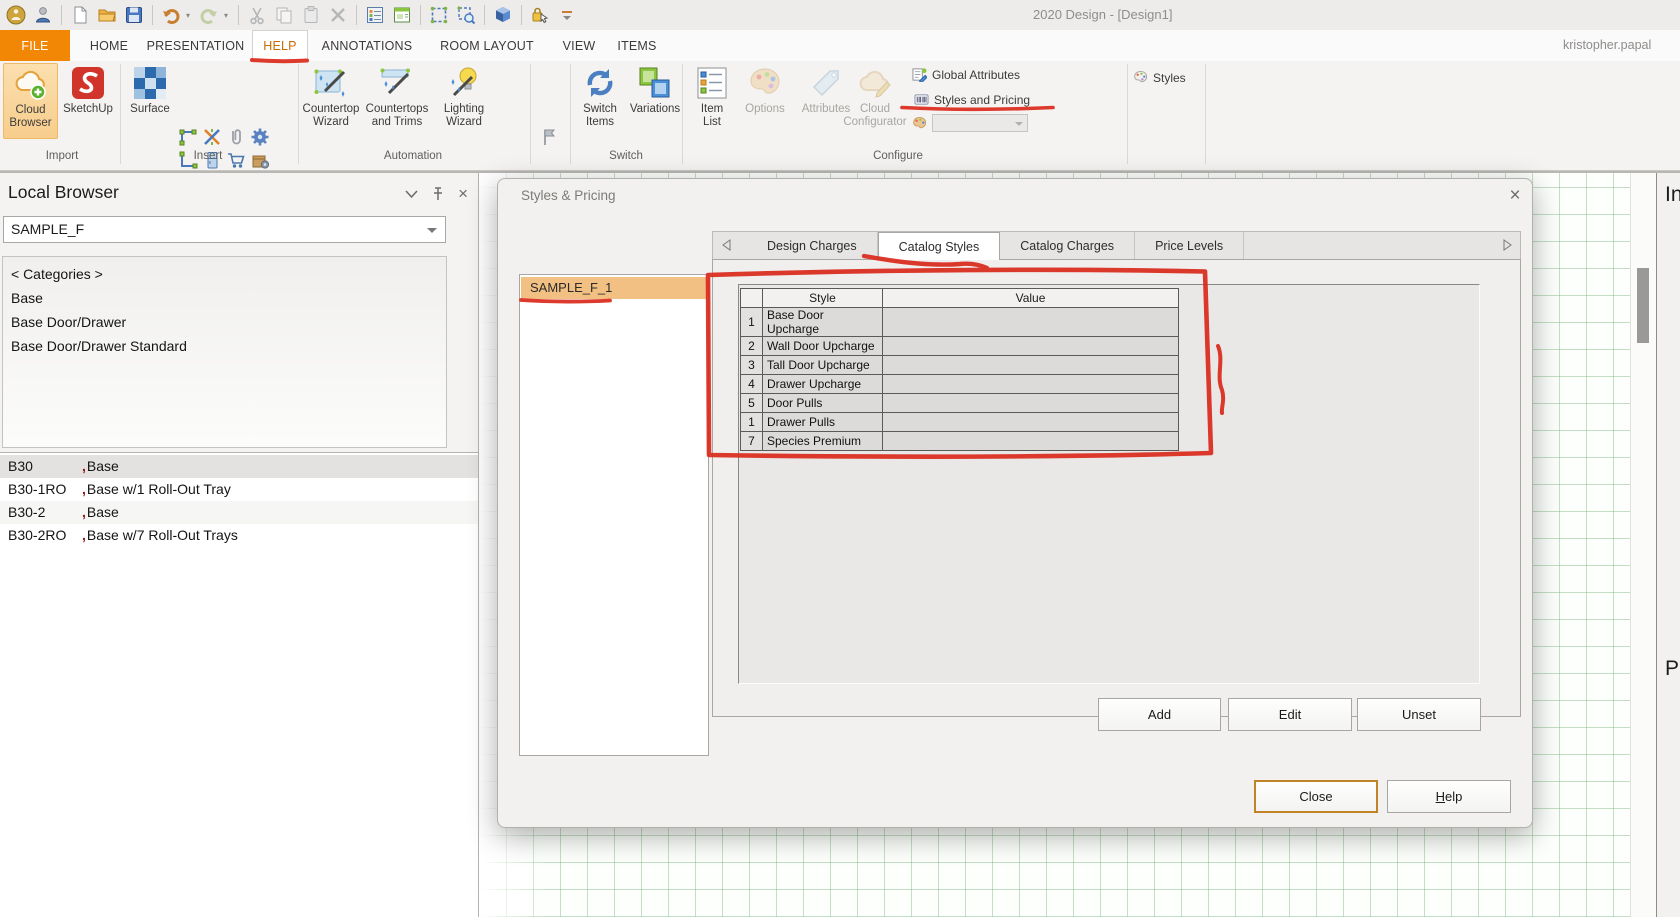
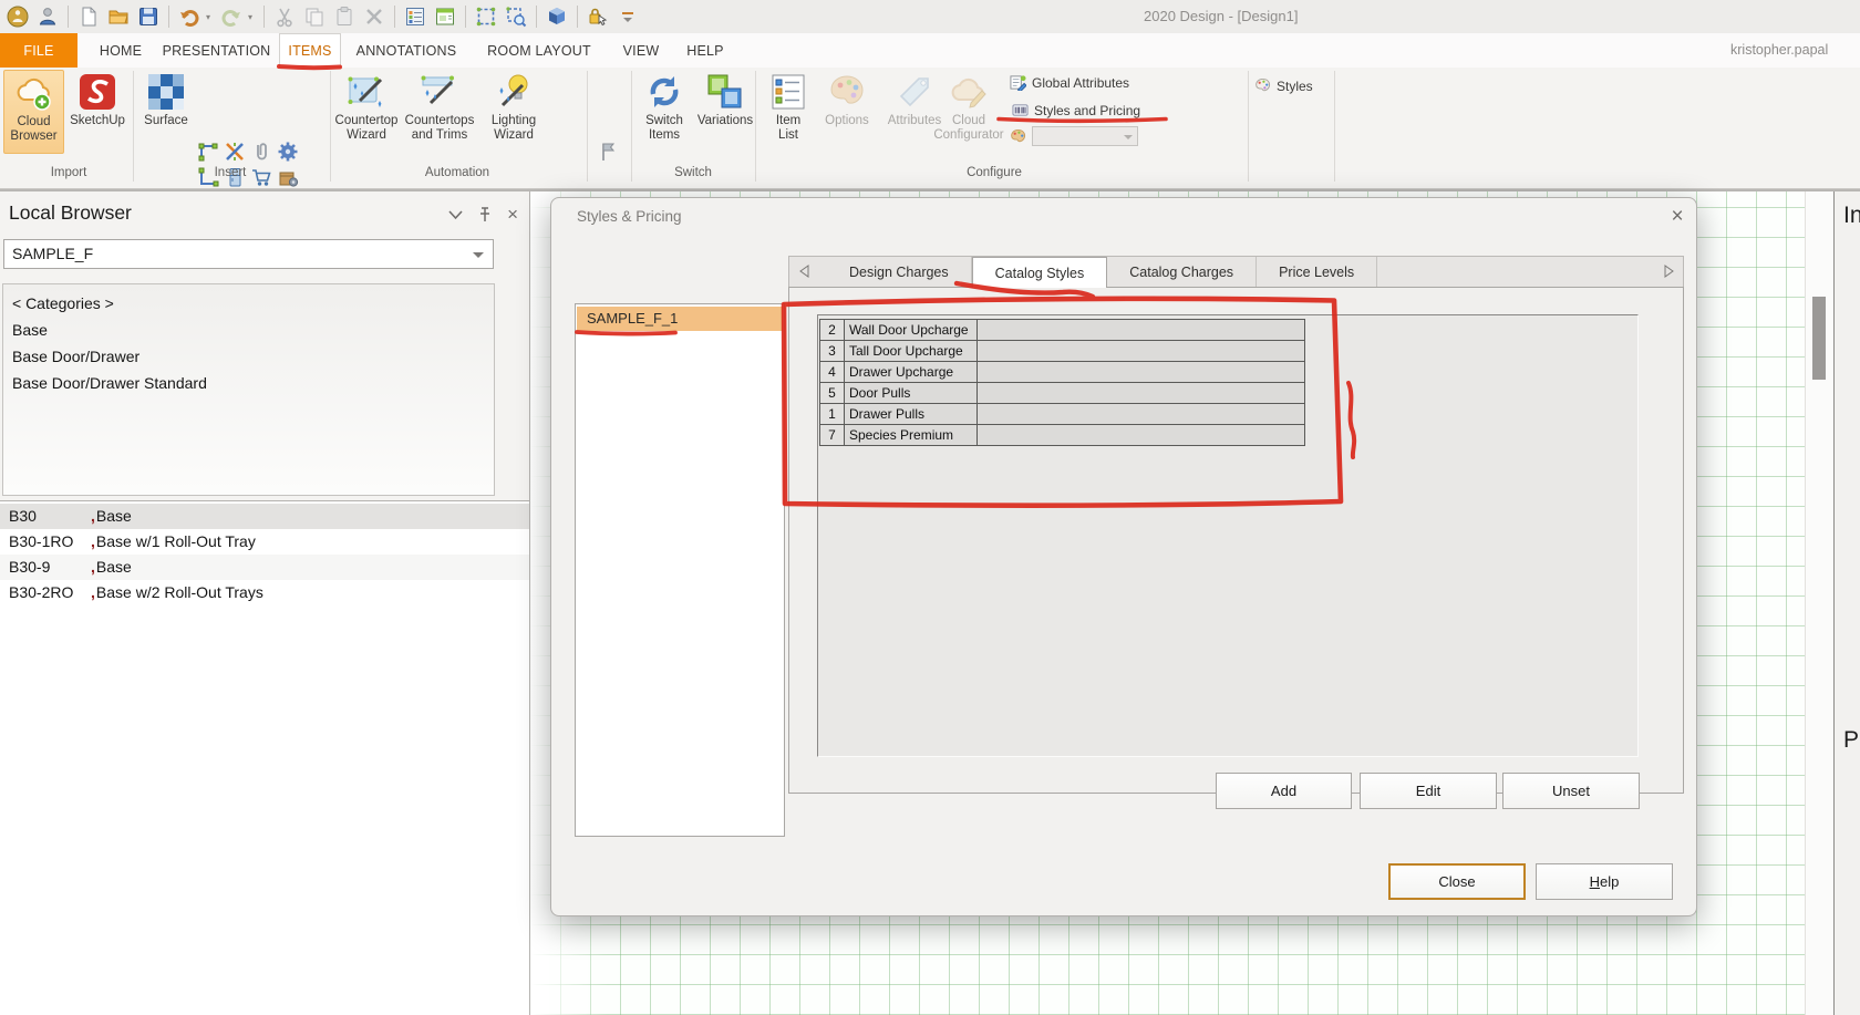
  ▾
  ▾
  2020 Design - [Design1]
  FILE
  HOME
  PRESENTATION
- HELP
+ ITEMS
  ANNOTATIONS
  ROOM LAYOUT
  VIEW
- ITEMS
+ HELP
  kristopher.papal
  Cloud Browser
  SketchUp
  Import
  Surface
  Insert
  Countertop Wizard
  Countertops and Trims
  Lighting Wizard
  Automation
  Switch Items
  Variations
  Switch
  Item List
  Options
  Attributes
  Cloud Configurator
  Global Attributes
  Styles and Pricing
  Configure
  Styles
  In
  P
  Local Browser
  ×
  SAMPLE_F
  < Categories >
  Base
  Base Door/Drawer
  Base Door/Drawer Standard
  B30
  ,
  Base
  B30-1RO
  ,
  Base w/1 Roll-Out Tray
- B30-2
+ B30-9
  ,
  Base
  B30-2RO
  ,
- Base w/7 Roll-Out Trays
+ Base w/2 Roll-Out Trays
  Styles & Pricing
  ×
  Design Charges
  Catalog Styles
  Catalog Charges
  Price Levels
- 	Style	Value
- 1	Base Door Upcharge
  2	Wall Door Upcharge
  3	Tall Door Upcharge
  4	Drawer Upcharge
  5	Door Pulls
  1	Drawer Pulls
  7	Species Premium
  Add
  Edit
  Unset
  SAMPLE_F_1
  Close
  H
  elp
